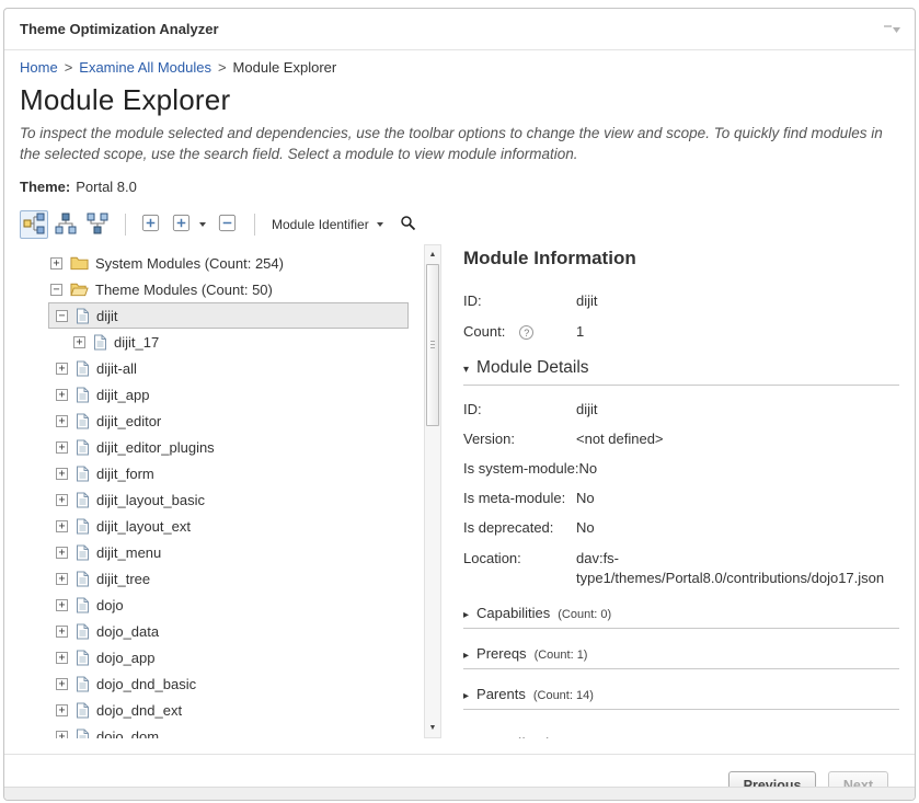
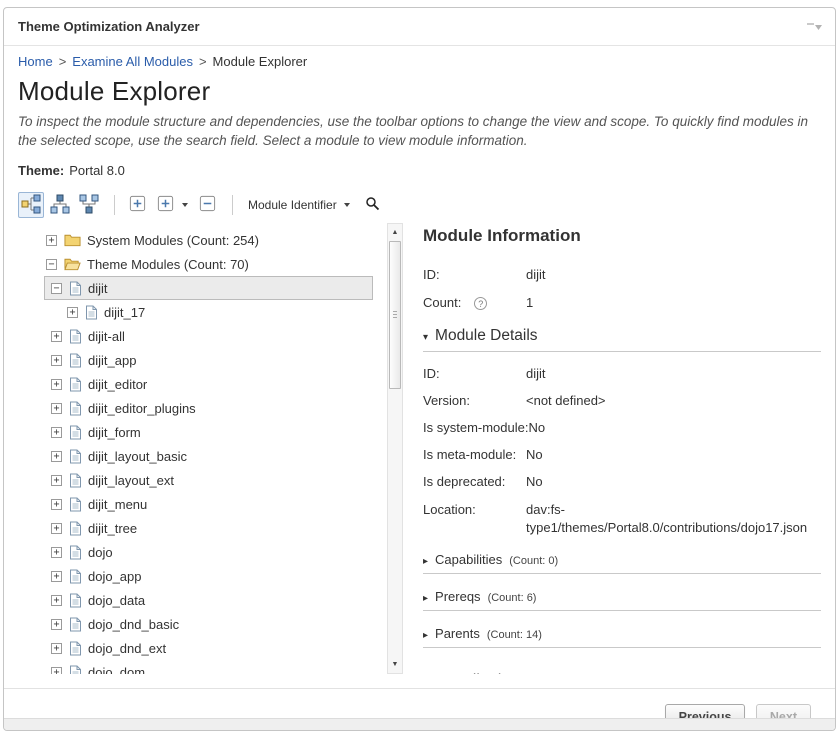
  Theme Optimization Analyzer
  Home > Examine All Modules > Module Explorer
  Module Explorer
- To inspect the module selected and dependencies, use the toolbar options to change the view and scope. To quickly find modules in the selected scope, use the search field. Select a module to view module information.
+ To inspect the module structure and dependencies, use the toolbar options to change the view and scope. To quickly find modules in the selected scope, use the search field. Select a module to view module information.
  Theme: Portal 8.0
  Module Identifier
  +
  System Modules (Count: 254)
  −
- Theme Modules (Count: 50)
+ Theme Modules (Count: 70)
  −
  dijit
  +
  dijit_17
  +
  dijit-all
  +
  dijit_app
  +
  dijit_editor
  +
  dijit_editor_plugins
  +
  dijit_form
  +
  dijit_layout_basic
  +
  dijit_layout_ext
  +
  dijit_menu
  +
  dijit_tree
  +
  dojo
  +
- dojo_data
+ dojo_app
  +
- dojo_app
+ dojo_data
  +
  dojo_dnd_basic
  +
  dojo_dnd_ext
  +
  dojo_dom
  Module Information
  ID:
  dijit
  Count: ?
  1
  ▾
  Module Details
  ID:
  dijit
  Version:
  <not defined>
  Is system-module:
  No
  Is meta-module:
  No
  Is deprecated:
  No
  Location:
  dav:fs-type1/themes/Portal8.0/contributions/dojo17.json
  ▸
  Capabilities
  (Count: 0)
  ▸
  Prereqs
- (Count: 1)
+ (Count: 6)
  ▸
  Parents
  (Count: 14)
